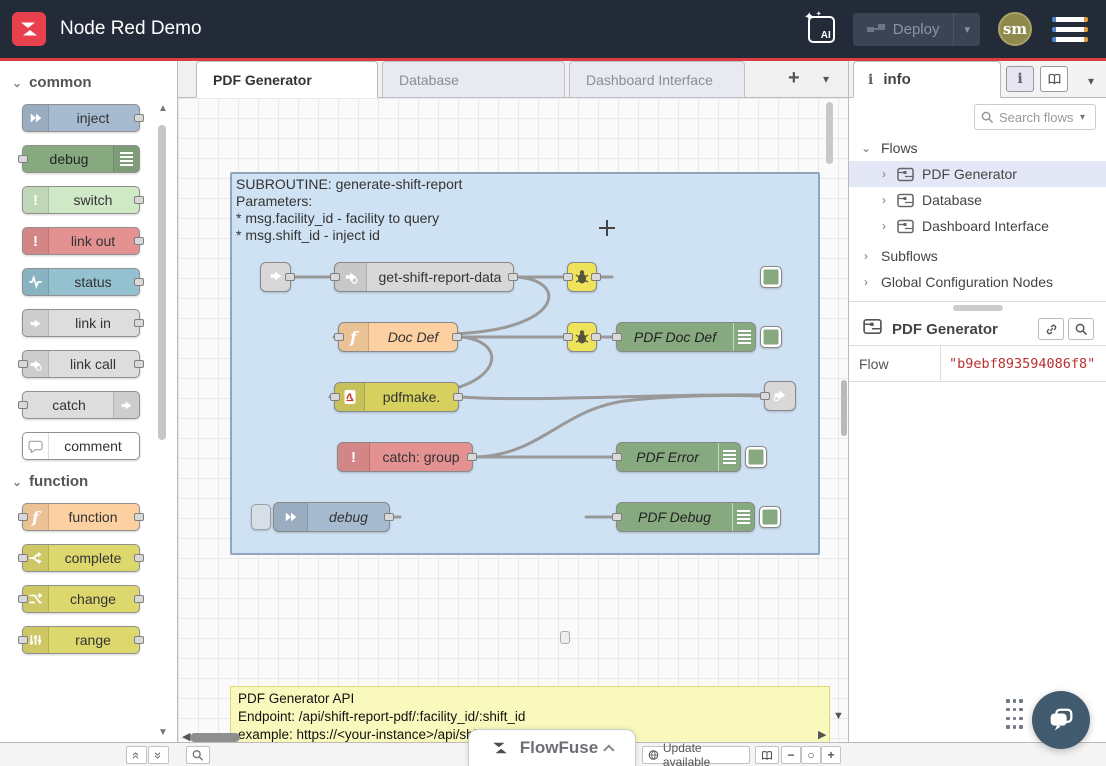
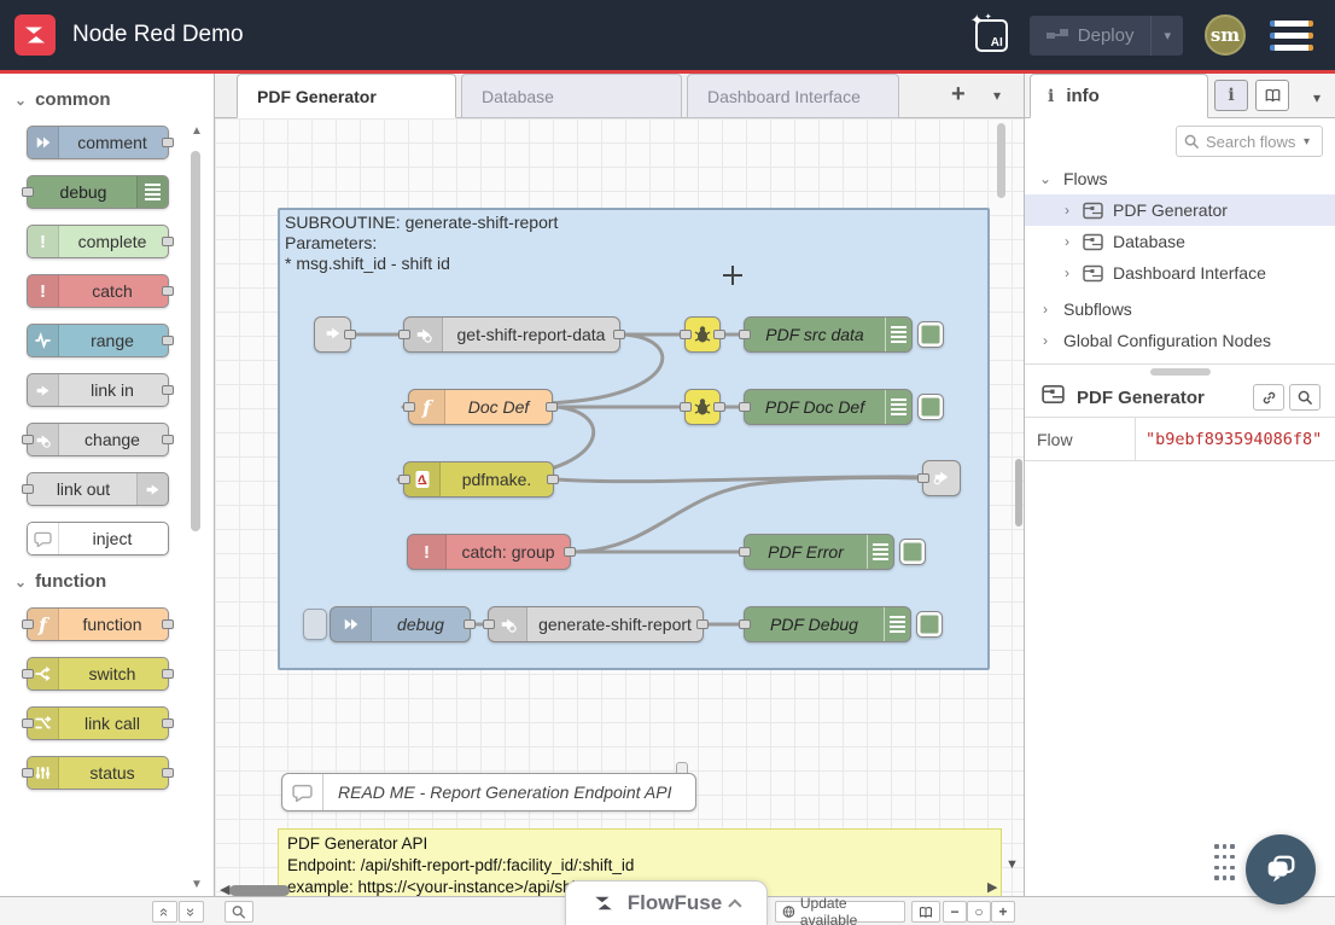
  Node Red Demo
  ✦
  AI
  Deploy
  ▾
  sm
  ⌄ common
- inject
+ comment
  debug
  !
- switch
+ complete
  !
- link out
+ catch
- status
+ range
  link in
- link call
+ change
- catch
+ link out
- comment
+ inject
  ⌄ function
  f
  function
- complete
+ switch
- change
+ link call
- range
+ status
  ▲
  ▼
  PDF Generator
  Database
  Dashboard Interface
  +
  ▾
  SUBROUTINE: generate-shift-report
  Parameters:
- * msg.facility_id - facility to query
- * msg.shift_id - inject id
+ * msg.shift_id - shift id
  get-shift-report-data
+ PDF src data
  f
  Doc Def
  PDF Doc Def
  pdfmake.
  !
  catch: group
  PDF Error
  debug
+ generate-shift-report
  PDF Debug
+ READ ME - Report Generation Endpoint API
  PDF Generator API
  Endpoint: /api/shift-report-pdf/:facility_id/:shift_id
  ▼
  ◀
  ▶
  i
  info
  i
  ▾
  Search flows
  ▾
  ⌄
  Flows
  ›
  PDF Generator
  ›
  Database
  ›
  Dashboard Interface
  ›
  Subflows
  ›
  Global Configuration Nodes
  PDF Generator
  Flow
  "b9ebf893594086f8"
  Update available
  −
  ○
  +
  FlowFuse
